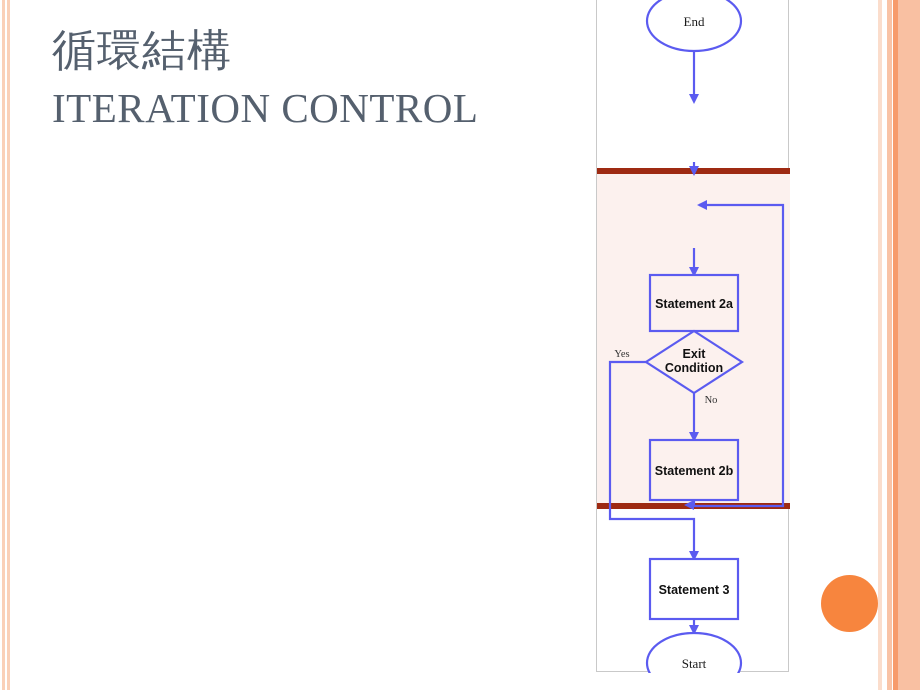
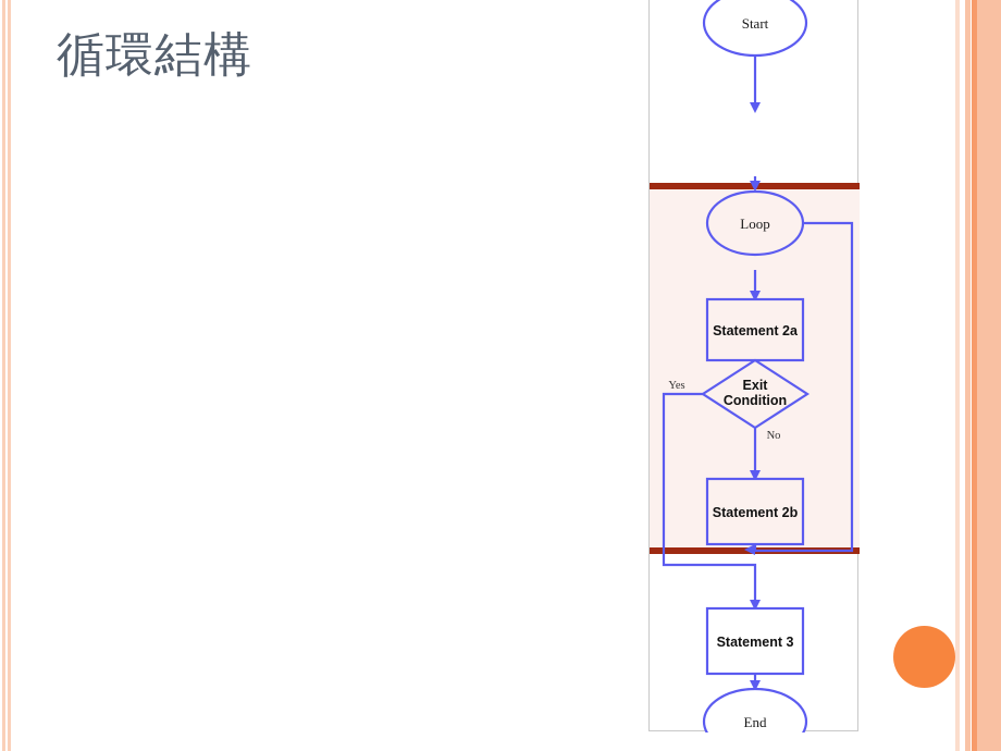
  循環結構
- ITERATION CONTROL
- End
+ Start
+ Loop
  Statement 2a
  Exit
  Condition
  Statement 2b
  Statement 3
- Start
+ End
  Yes
  No
